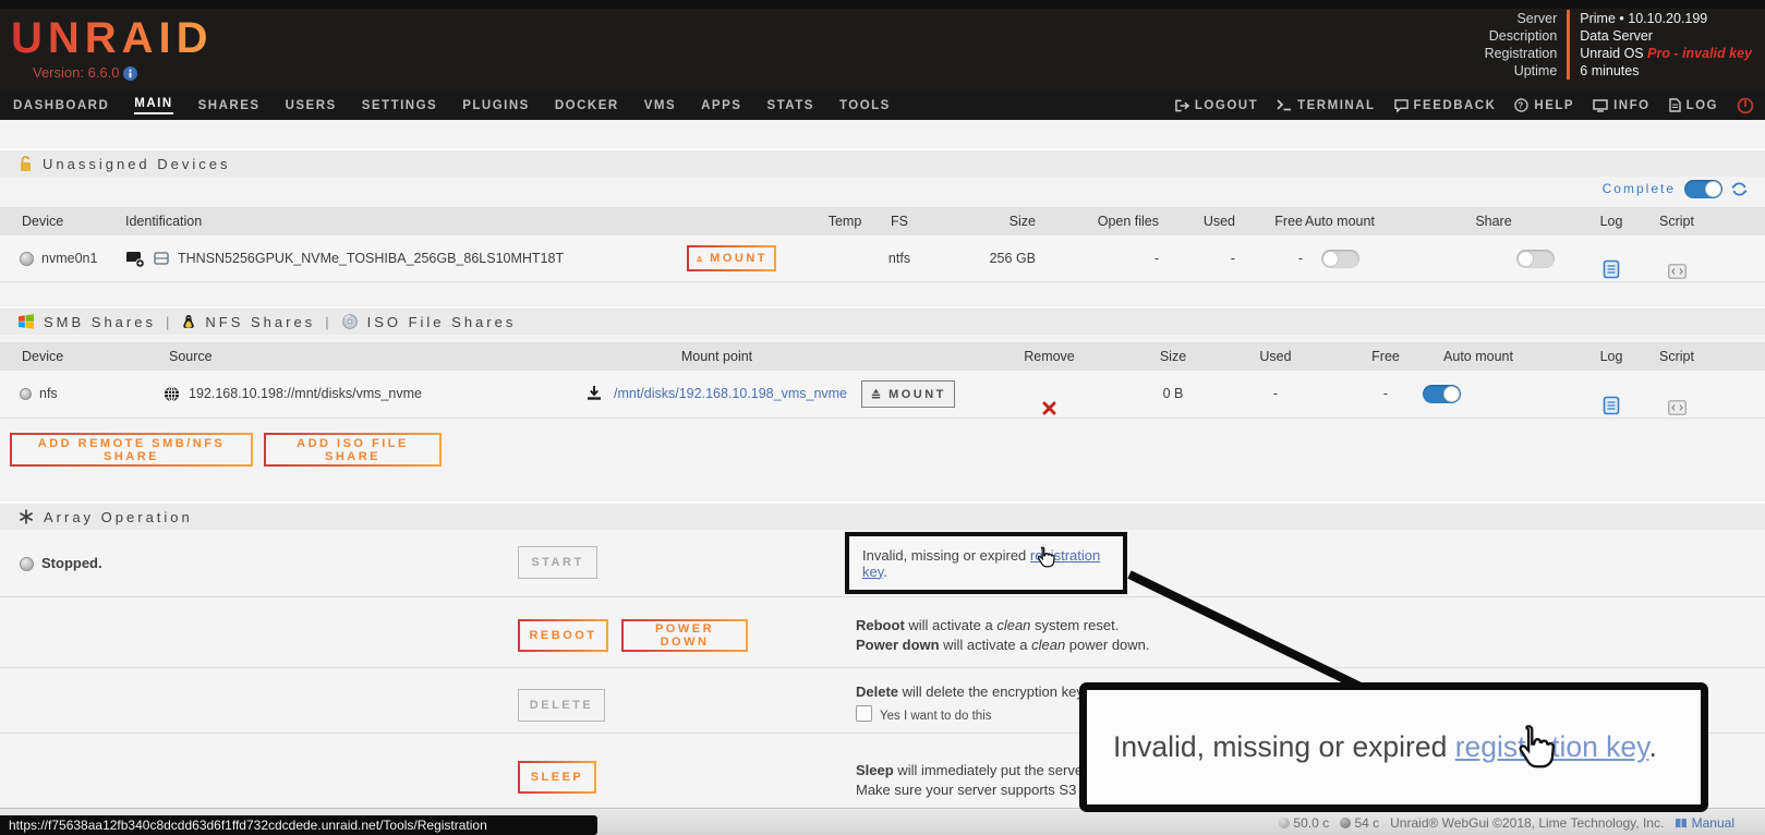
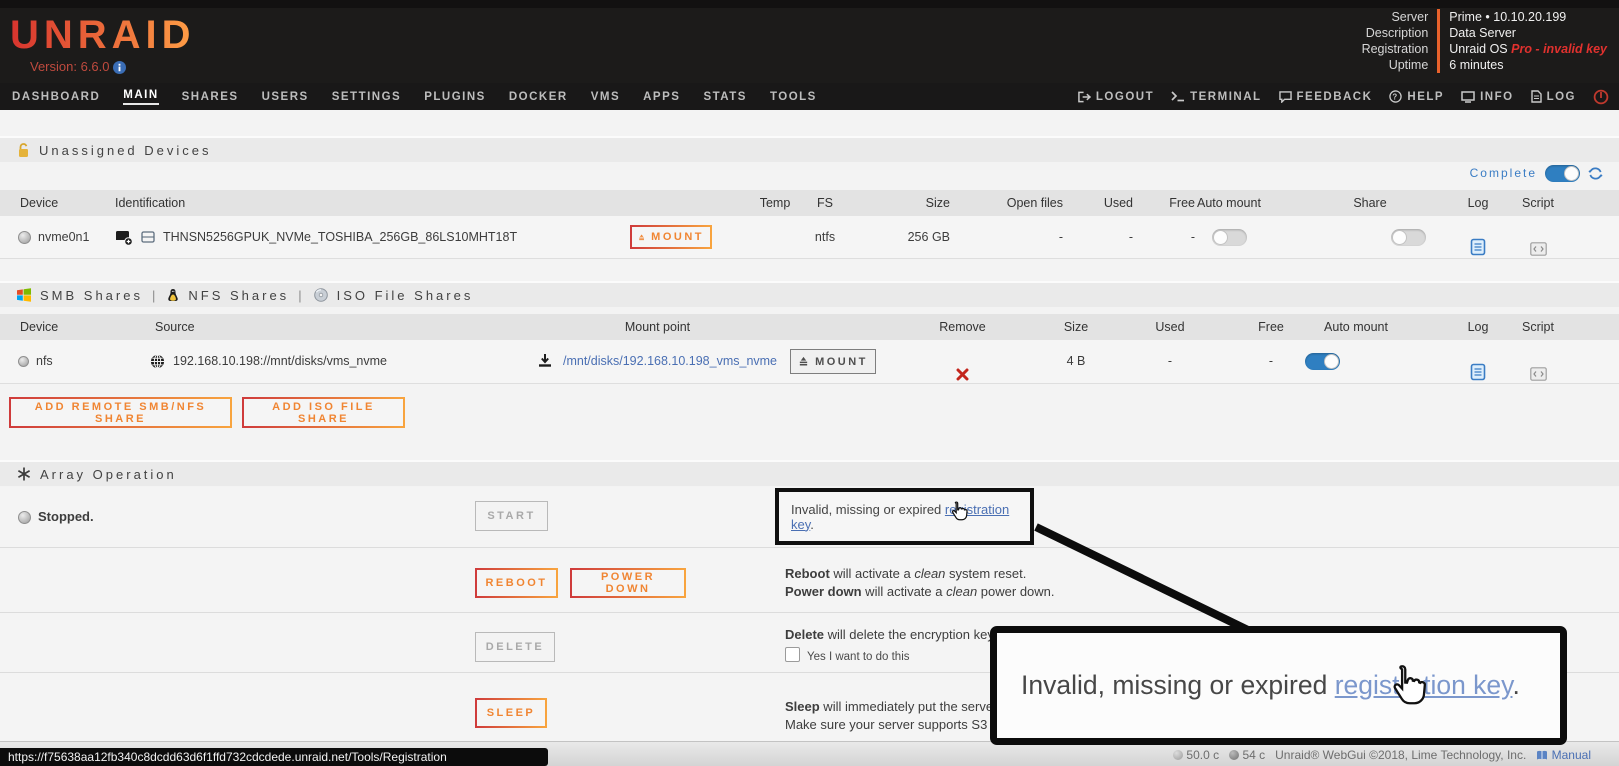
  UNRAID
  Version: 6.6.0
  Server
  Prime • 10.10.20.199
  Description
  Data Server
  Registration
  Unraid OS Pro - invalid key
  Uptime
  6 minutes
  DASHBOARD
  MAIN
  SHARES
  USERS
  SETTINGS
  PLUGINS
  DOCKER
  VMS
  APPS
  STATS
  TOOLS
  LOGOUT
  TERMINAL
  FEEDBACK
  ?
  HELP
  INFO
  LOG
  Unassigned Devices
  Complete
  Device
  Identification
  Temp
  FS
  Size
  Open files
  Used
  Free
  Auto mount
  Share
  Log
  Script
  nvme0n1
  THNSN5256GPUK_NVMe_TOSHIBA_256GB_86LS10MHT18T
  MOUNT
  ntfs
  256 GB
  -
  -
  -
  SMB Shares
  |
  NFS Shares
  |
  ISO File Shares
  Device
  Source
  Mount point
  Remove
  Size
  Used
  Free
  Auto mount
  Log
  Script
  nfs
  192.168.10.198://mnt/disks/vms_nvme
  /mnt/disks/192.168.10.198_vms_nvme
  MOUNT
- 0 B
+ 4 B
  -
  -
  ADD REMOTE SMB/NFS SHARE
  ADD ISO FILE SHARE
  Array Operation
  Stopped.
  START
  REBOOT
  POWER DOWN
  Reboot will activate a clean system reset.
  Power down will activate a clean power down.
  DELETE
  Delete will delete the encryption ke
  Yes I want to do this
  SLEEP
  Sleep will immediately put the serv
  Make sure your server supports S3
  Invalid, missing or expired reistration key.
  Invalid, missing or expired registion key.
  50.0 c
  54 c
  Unraid® WebGui ©2018, Lime Technology, Inc.
  Manual
  https://f75638aa12fb340c8dcdd63d6f1ffd732cdcdede.unraid.net/Tools/Registration
